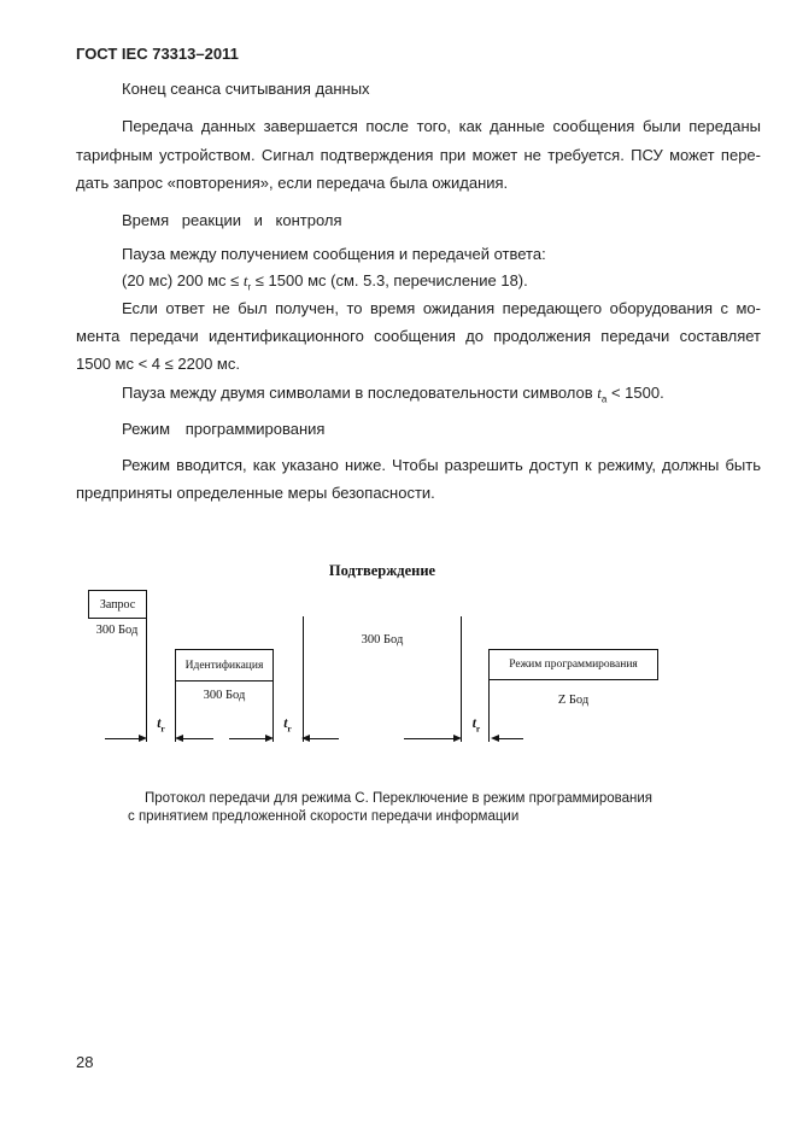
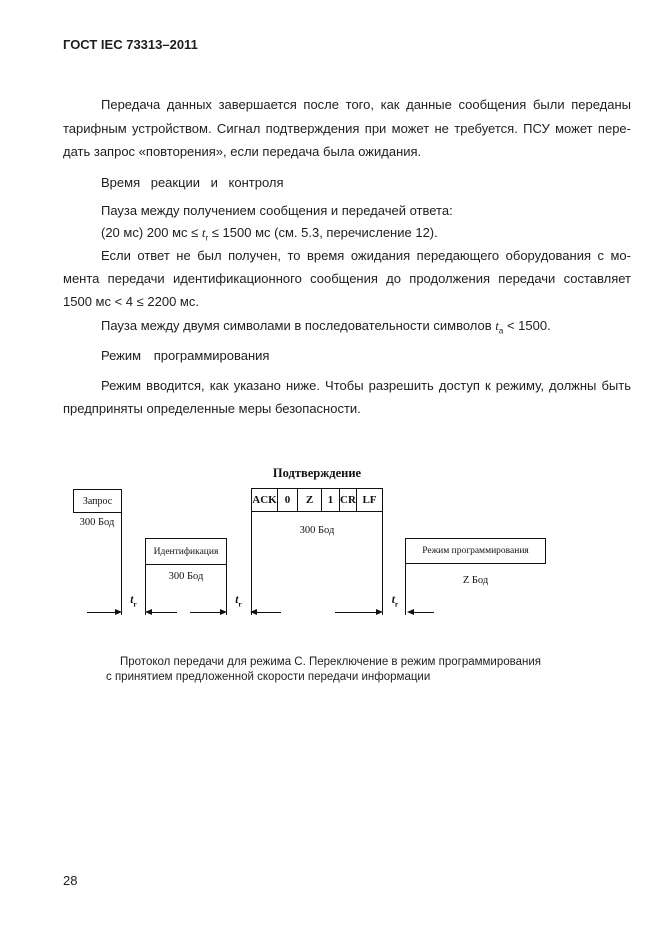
  ГОСТ IEC 73313–2011
- Конец сеанса считывания данных
  Передача данных завершается после того, как данные сообщения были переданы
  тарифным устройством. Сигнал подтверждения при может не требуется. ПСУ может пере-
  дать запрос «повторения», если передача была ожидания.
  Время реакции и контроля
  Пауза между получением сообщения и передачей ответа:
- (20 мс) 200 мс ≤ tr ≤ 1500 мс (см. 5.3, перечисление 18).
+ (20 мс) 200 мс ≤ tr ≤ 1500 мс (см. 5.3, перечисление 12).
  Если ответ не был получен, то время ожидания передающего оборудования с мо-
  мента передачи идентификационного сообщения до продолжения передачи составляет
  1500 мс < 4 ≤ 2200 мс.
  Пауза между двумя символами в последовательности символов ta < 1500.
  Режим программирования
  Режим вводится, как указано ниже. Чтобы разрешить доступ к режиму, должны быть
  предприняты определенные меры безопасности.
  Подтверждение
  Запрос
  300 Бод
  Идентификация
  300 Бод
+ ACK
+ 0
+ Z
+ 1
+ CR
+ LF
  300 Бод
  Режим программирования
  Z Бод
  tr
  tr
  tr
  Протокол передачи для режима C. Переключение в режим программирования
  с принятием предложенной скорости передачи информации
  28
